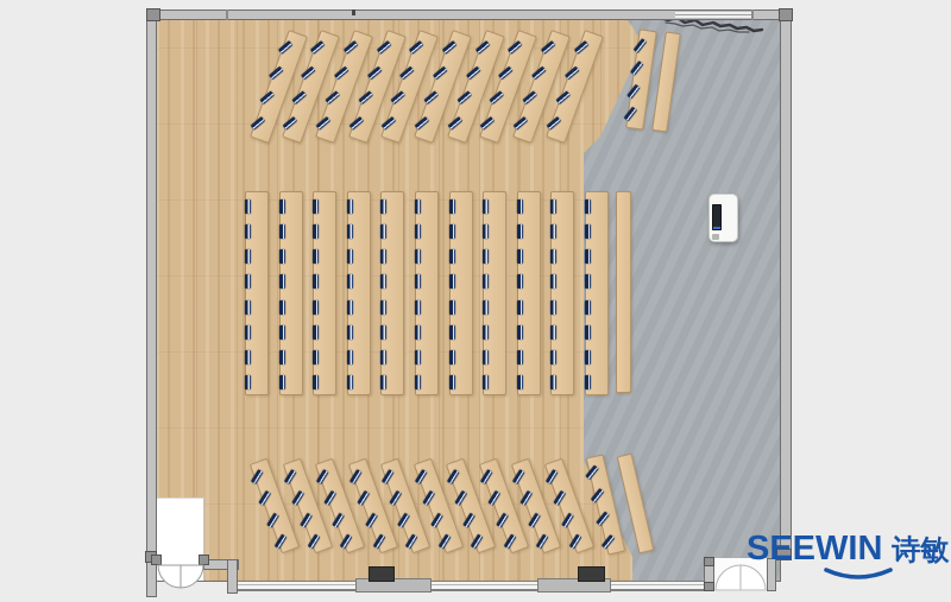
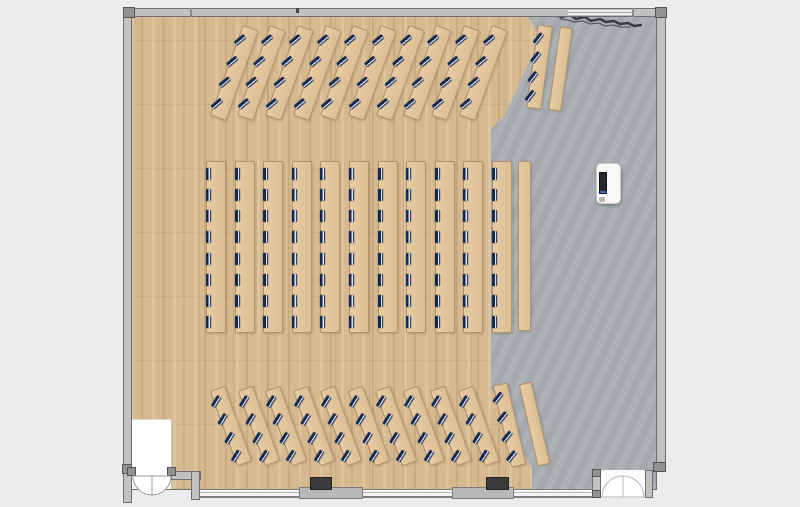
- SEEWIN 诗敏
